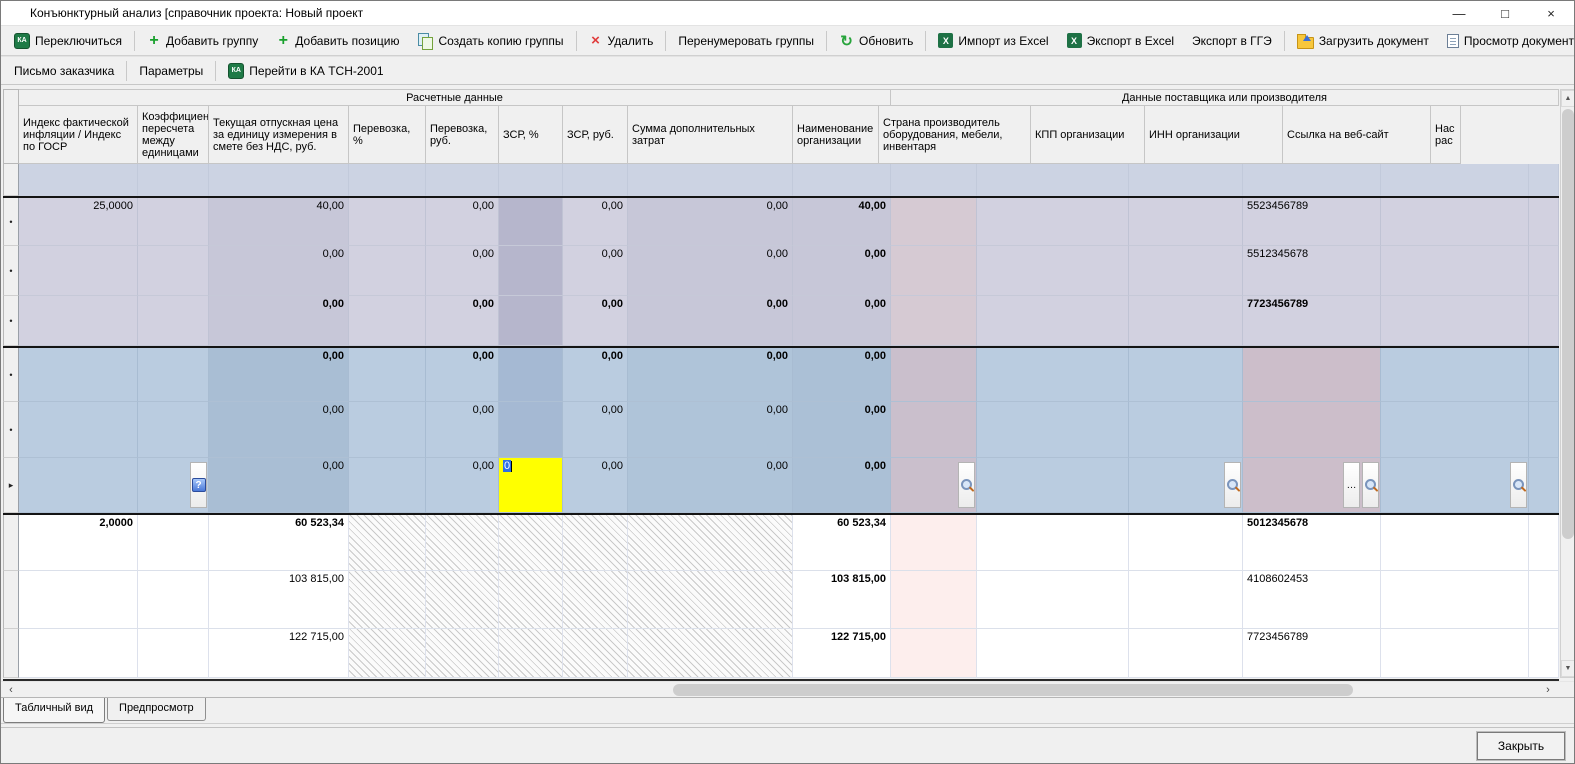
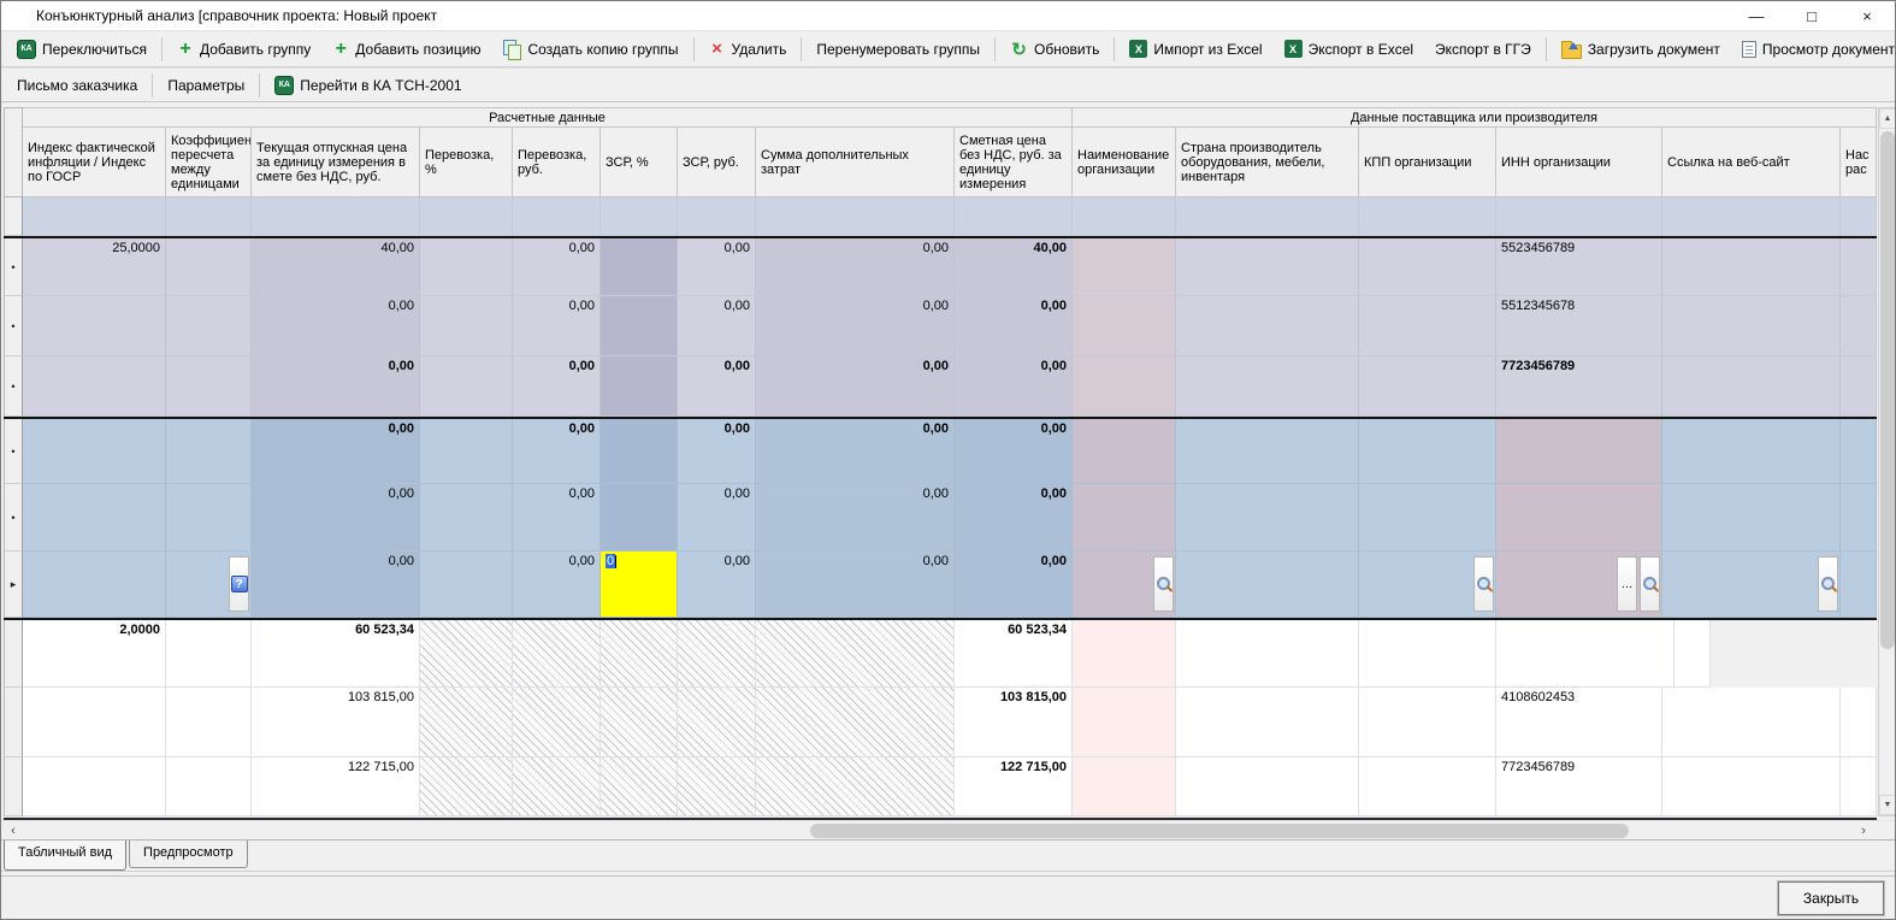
  Конъюнктурный анализ [справочник проекта: Новый проект
  —
  □
  ×
  Переключиться
  +
  Добавить группу
  +
  Добавить позицию
  Создать копию группы
  ×
  Удалить
  Перенумеровать группы
  ↻
  Обновить
  X
  Импорт из Excel
  X
  Экспорт в Excel
  Экспорт в ГГЭ
  Загрузить документ
  Просмотр документ
  Письмо заказчика
  Параметры
  Перейти в КА ТСН-2001
  Расчетные данные
  Данные поставщика или производителя
  Индекс фактической инфляции / Индекс по ГОСР
  Коэффициен пересчета между единицами
  Текущая отпускная цена за единицу измерения в смете без НДС, руб.
  Перевозка, %
  Перевозка, руб.
  ЗСР, %
  ЗСР, руб.
  Сумма дополнительных затрат
+ Сметная цена без НДС, руб. за единицу измерения
  Наименование организации
  Страна производитель оборудования, мебели, инвентаря
  КПП организации
  ИНН организации
  Ссылка на веб-сайт
  Нас рас
  •
  25,0000
  40,00
  0,00
  0,00
  0,00
  40,00
  5523456789
  •
  0,00
  0,00
  0,00
  0,00
  0,00
  5512345678
  •
  0,00
  0,00
  0,00
  0,00
  0,00
  7723456789
  •
  0,00
  0,00
  0,00
  0,00
  0,00
  •
  0,00
  0,00
  0,00
  0,00
  0,00
  ▸
  ?
  0,00
  0,00
  0
  0,00
  0,00
  0,00
  …
  2,0000
  60 523,34
  60 523,34
- 5012345678
  103 815,00
  103 815,00
  4108602453
  122 715,00
  122 715,00
  7723456789
  ‹
  ›
  Табличный вид
  Предпросмотр
  Закрыть
